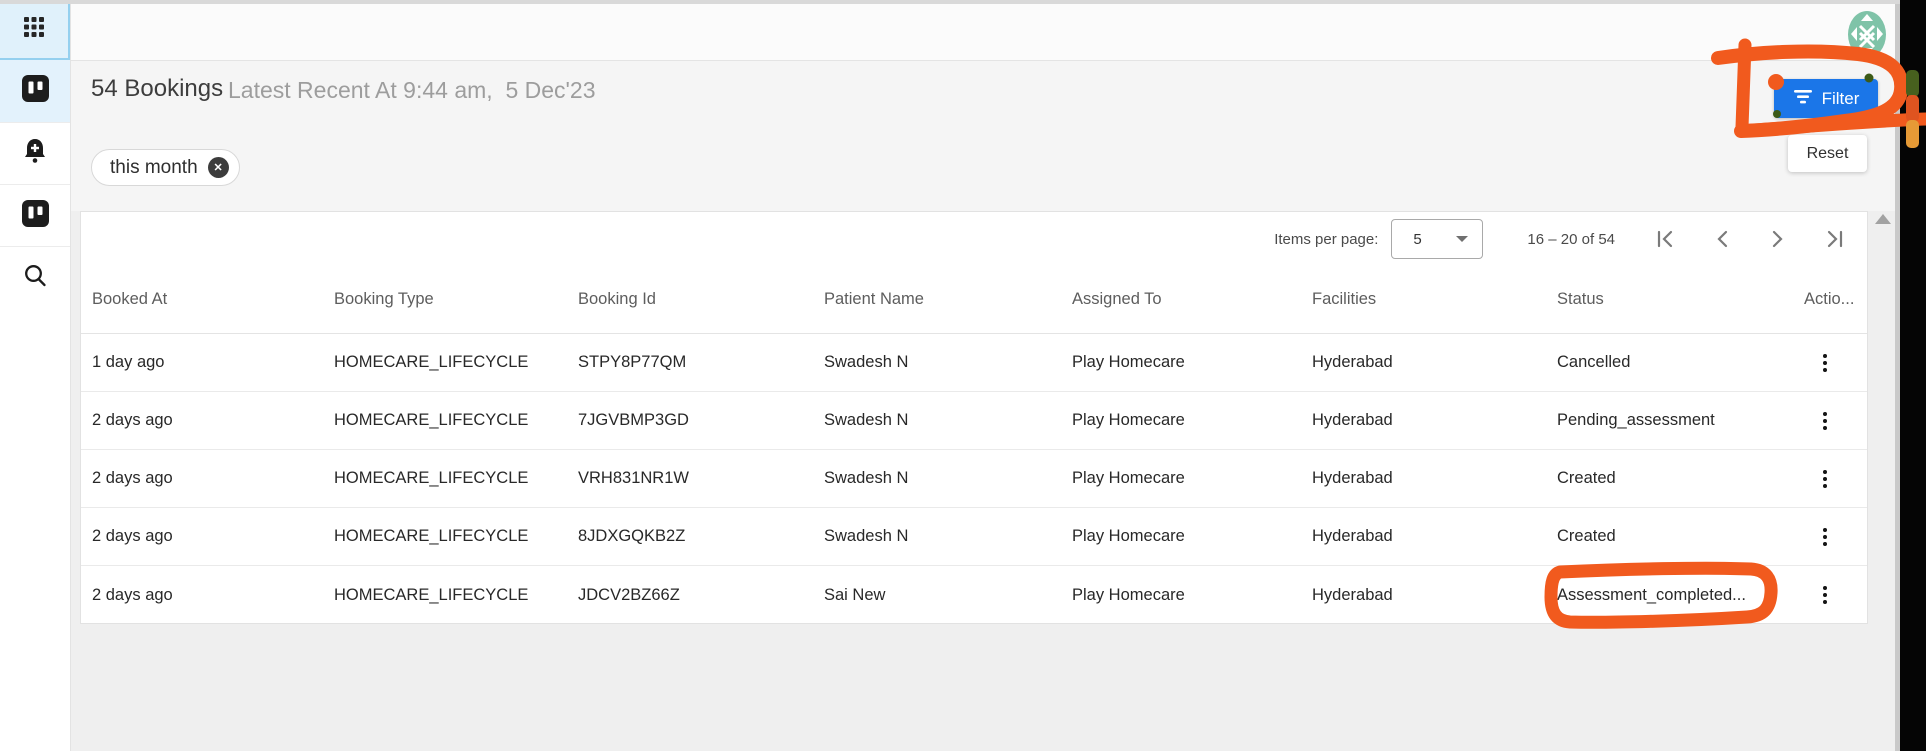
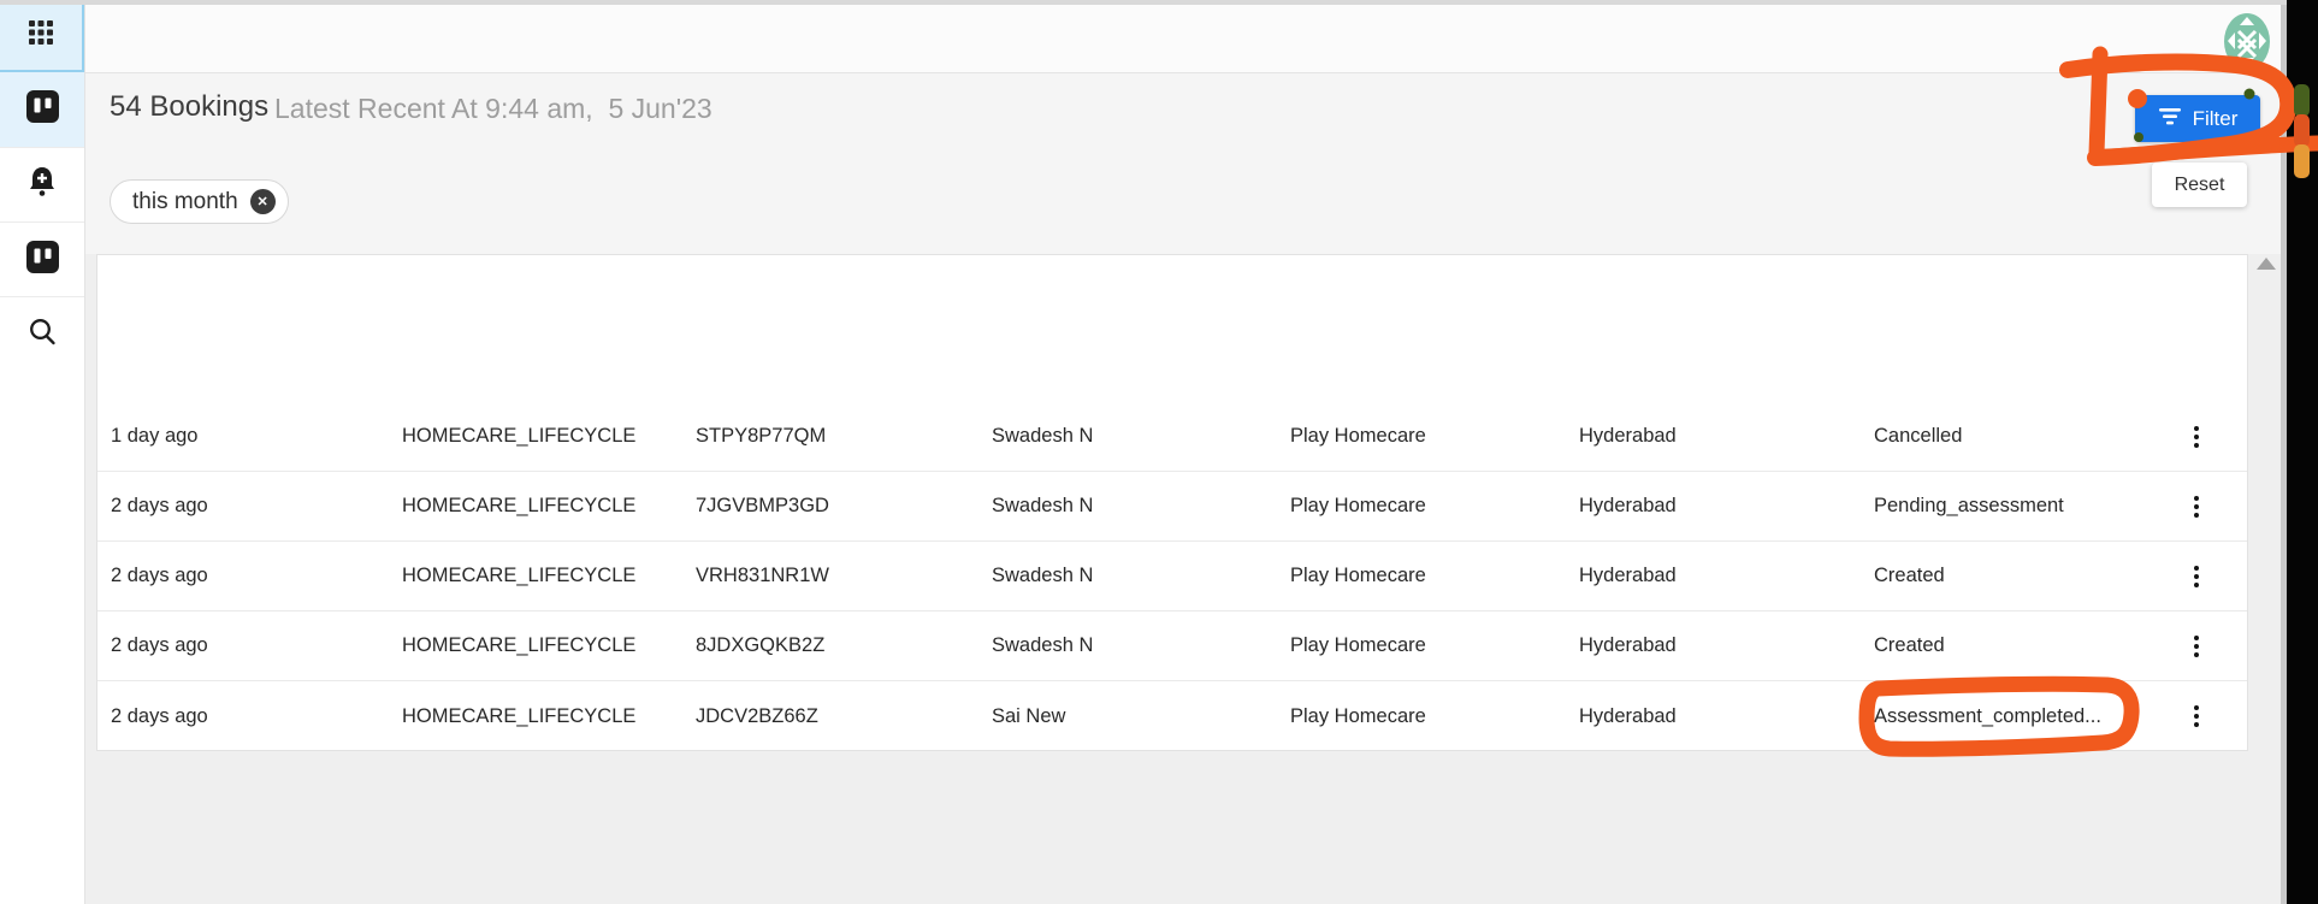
  54 Bookings
- Latest Recent At 9:44 am, 5 Dec'23
+ Latest Recent At 9:44 am, 5 Jun'23
  this month
  ✕
  Filter
  Reset
- Items per page:
- 5
- 16 – 20 of 54
- Booked At
- Booking Type
- Booking Id
- Patient Name
- Assigned To
- Facilities
- Status
- Actio...
  1 day ago
  HOMECARE_LIFECYCLE
  STPY8P77QM
  Swadesh N
  Play Homecare
  Hyderabad
  Cancelled
  2 days ago
  HOMECARE_LIFECYCLE
  7JGVBMP3GD
  Swadesh N
  Play Homecare
  Hyderabad
  Pending_assessment
  2 days ago
  HOMECARE_LIFECYCLE
  VRH831NR1W
  Swadesh N
  Play Homecare
  Hyderabad
  Created
  2 days ago
  HOMECARE_LIFECYCLE
  8JDXGQKB2Z
  Swadesh N
  Play Homecare
  Hyderabad
  Created
  2 days ago
  HOMECARE_LIFECYCLE
  JDCV2BZ66Z
  Sai New
  Play Homecare
  Hyderabad
  Assessment_completed...
